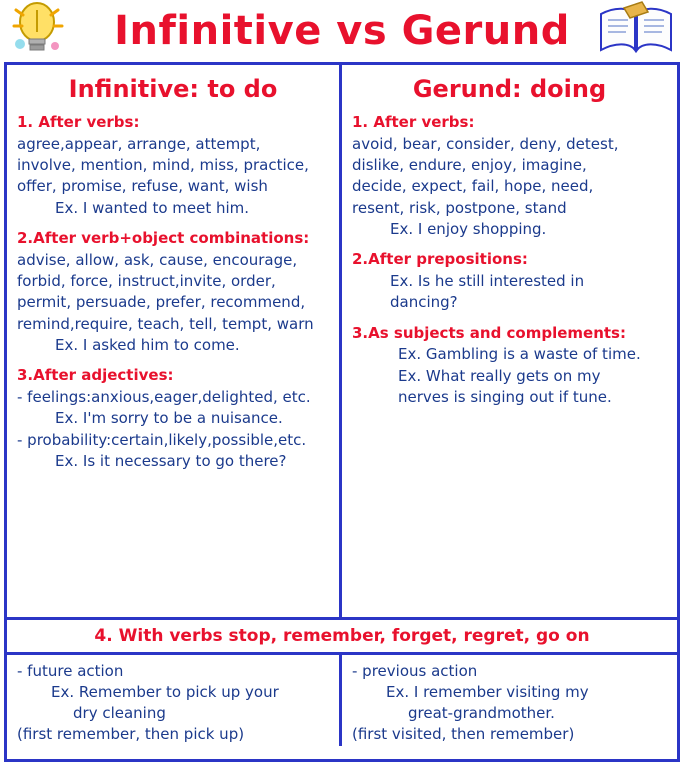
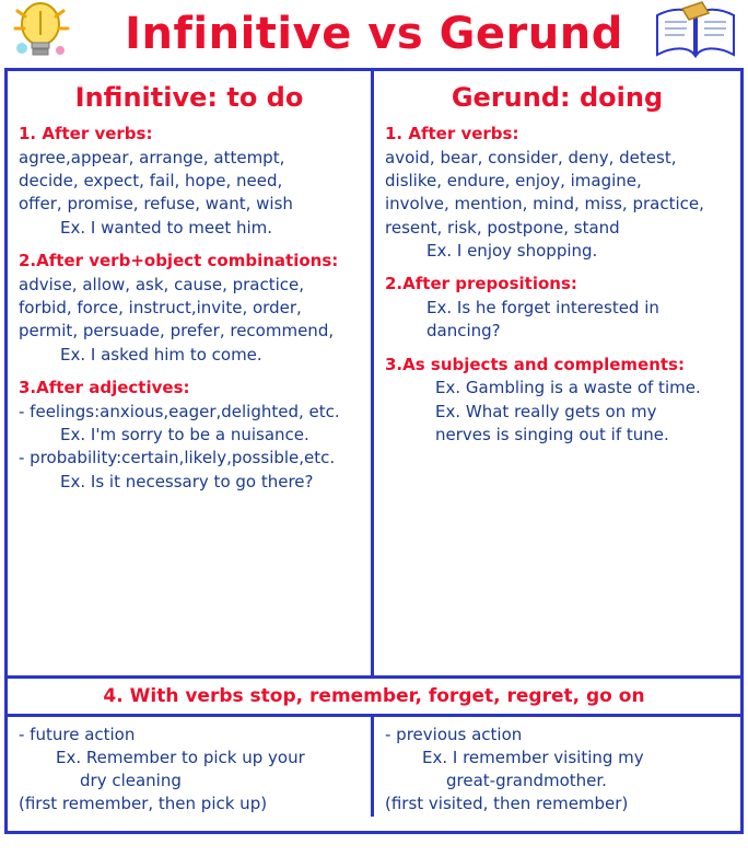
  Infinitive vs Gerund
  Infinitive: to do
  1. After verbs:
  agree,appear, arrange, attempt,
- involve, mention, mind, miss, practice,
+ decide, expect, fail, hope, need,
  offer, promise, refuse, want, wish
  Ex. I wanted to meet him.
  2.After verb+object combinations:
- advise, allow, ask, cause, encourage,
+ advise, allow, ask, cause, practice,
  forbid, force, instruct,invite, order,
  permit, persuade, prefer, recommend,
- remind,require, teach, tell, tempt, warn
  Ex. I asked him to come.
  3.After adjectives:
  - feelings:anxious,eager,delighted, etc.
  Ex. I'm sorry to be a nuisance.
  - probability:certain,likely,possible,etc.
  Ex. Is it necessary to go there?
  Gerund: doing
  1. After verbs:
  avoid, bear, consider, deny, detest,
  dislike, endure, enjoy, imagine,
- decide, expect, fail, hope, need,
+ involve, mention, mind, miss, practice,
  resent, risk, postpone, stand
  Ex. I enjoy shopping.
  2.After prepositions:
- Ex. Is he still interested in
+ Ex. Is he forget interested in
  dancing?
  3.As subjects and complements:
  Ex. Gambling is a waste of time.
  Ex. What really gets on my
  nerves is singing out if tune.
  4. With verbs stop, remember, forget, regret, go on
  - future action
  Ex. Remember to pick up your
  dry cleaning
  (first remember, then pick up)
  - previous action
  Ex. I remember visiting my
  great-grandmother.
  (first visited, then remember)
